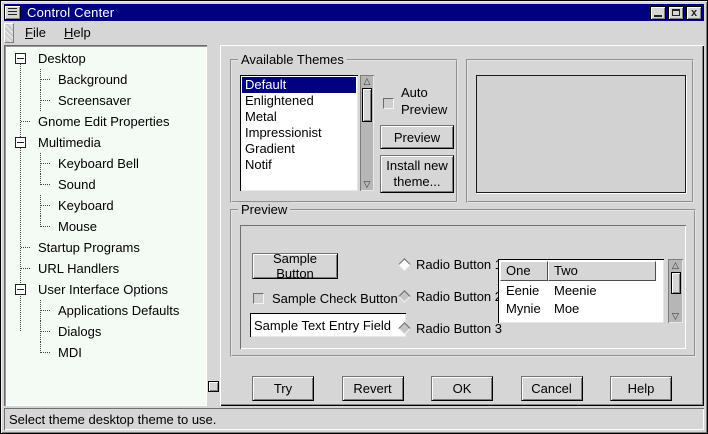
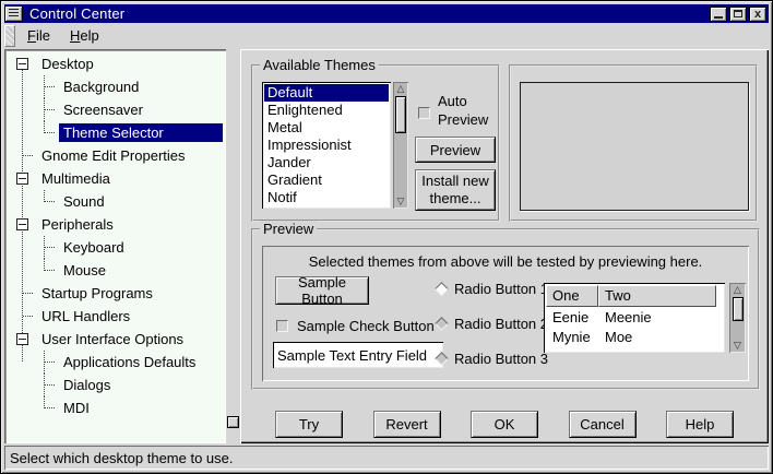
  Control Center
  x
  File
  Help
  Desktop
  Background
  Screensaver
+ Theme Selector
  Gnome Edit Properties
  Multimedia
- Keyboard Bell
  Sound
+ Peripherals
  Keyboard
  Mouse
  Startup Programs
  URL Handlers
  User Interface Options
  Applications Defaults
  Dialogs
  MDI
  Available Themes
  Default
  Enlightened
  Metal
  Impressionist
+ Jander
  Gradient
  Notif
  △
  ▽
  Auto Preview
  Preview
  Install new theme...
  Preview
+ Selected themes from above will be tested by previewing here.
  Sample Button
  Sample Check Button
  Sample Text Entry Field
  Radio Button
  Radio Button
  Radio Button 3
  One
  Two
  Eenie
  Meenie
  Mynie
  Moe
  △
  ▽
  Try
  Revert
  OK
  Cancel
  Help
- Select theme desktop theme to use.
+ Select which desktop theme to use.
